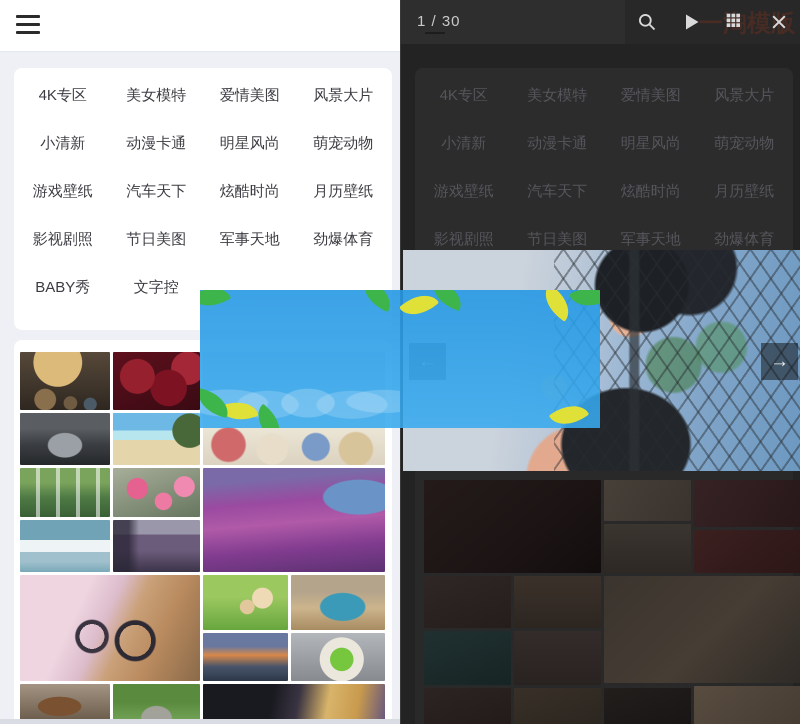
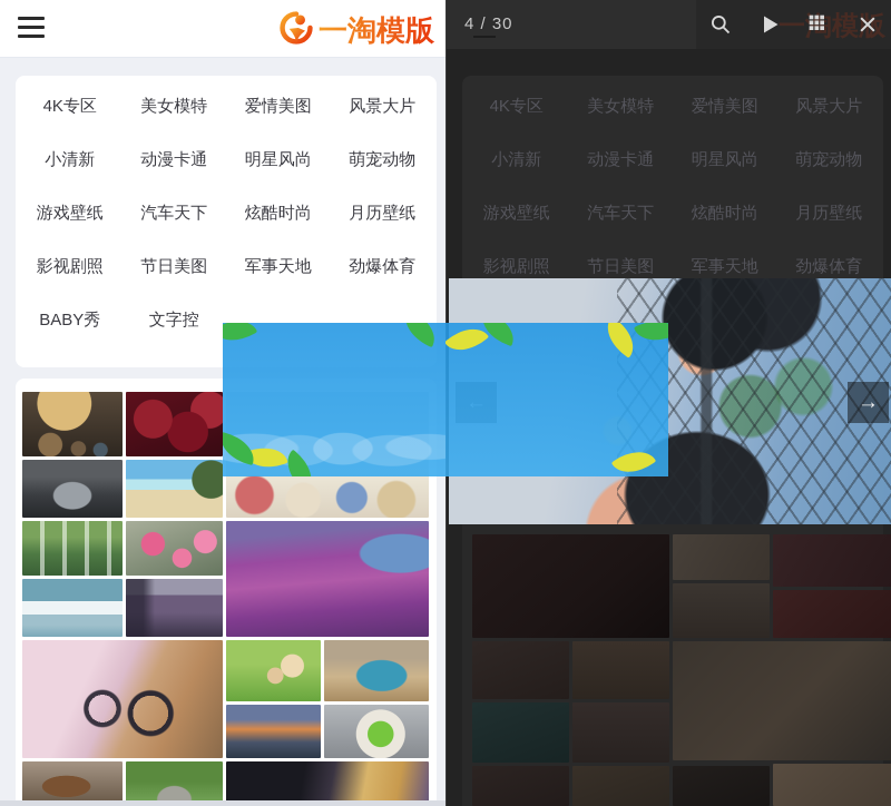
+ 一淘模版
  4K专区
  美女模特
  爱情美图
  风景大片
  小清新
  动漫卡通
  明星风尚
  萌宠动物
  游戏壁纸
  汽车天下
  炫酷时尚
  月历壁纸
  影视剧照
  节日美图
  军事天地
  劲爆体育
  BABY秀
  文字控
  4K专区
  美女模特
  爱情美图
  风景大片
  小清新
  动漫卡通
  明星风尚
  萌宠动物
  游戏壁纸
  汽车天下
  炫酷时尚
  月历壁纸
  影视剧照
  节日美图
  军事天地
  劲爆体育
  →
- 1 / 30
+ 4 / 30
  一模版
